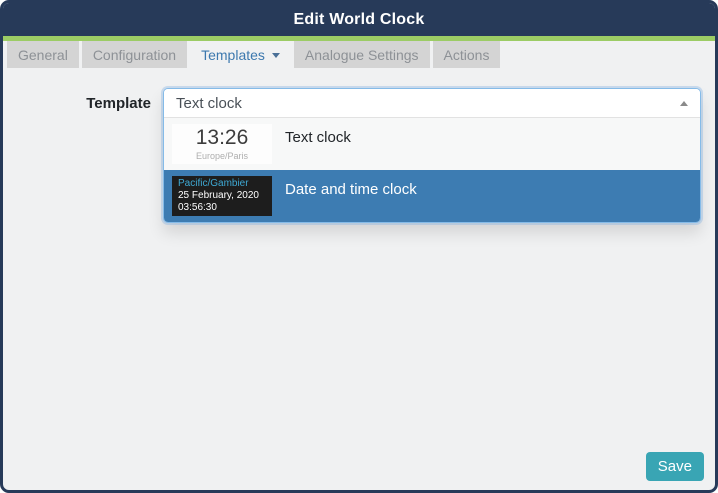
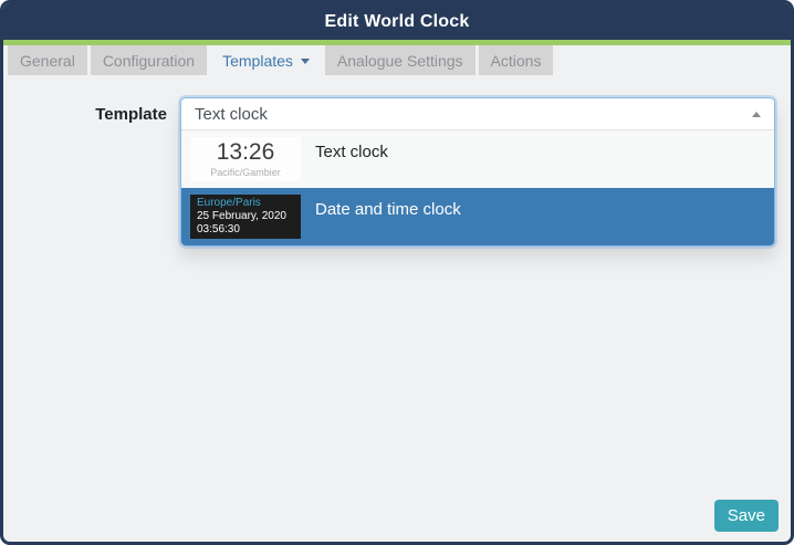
  Edit World Clock
  General
  Configuration
  Templates
  Analogue Settings
  Actions
  Template
  Text clock
  13:26
- Europe/Paris
+ Pacific/Gambier
  Text clock
- Pacific/Gambier
+ Europe/Paris
  25 February, 2020
  03:56:30
  Date and time clock
  Save
